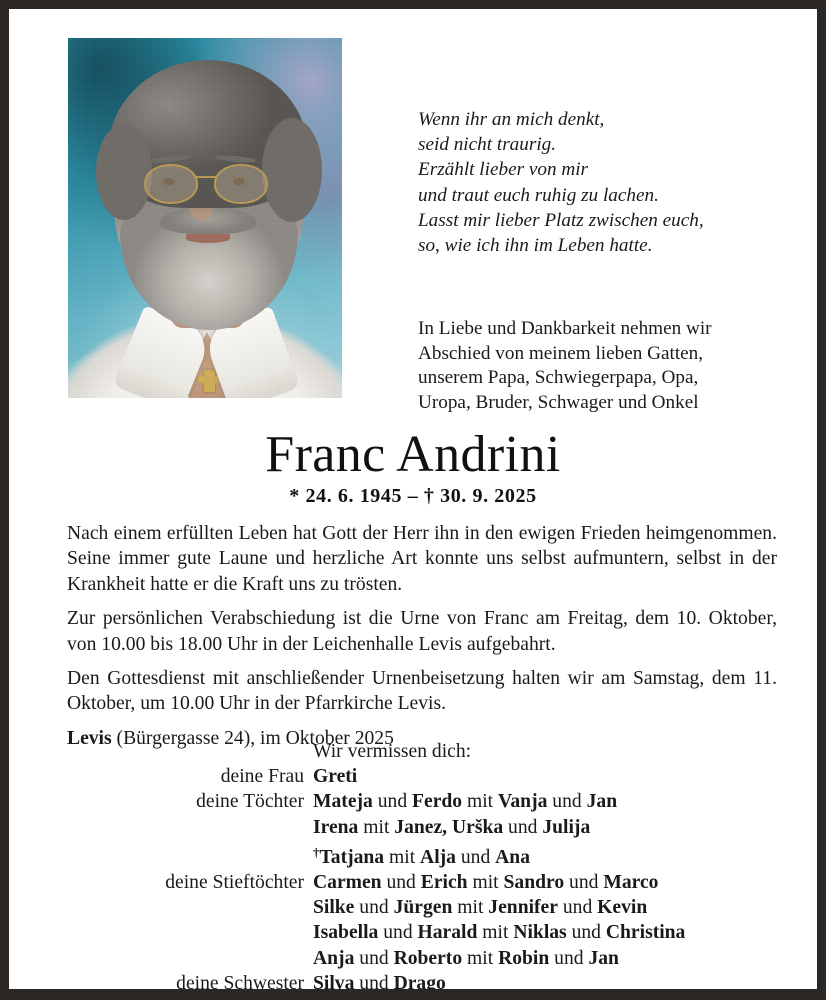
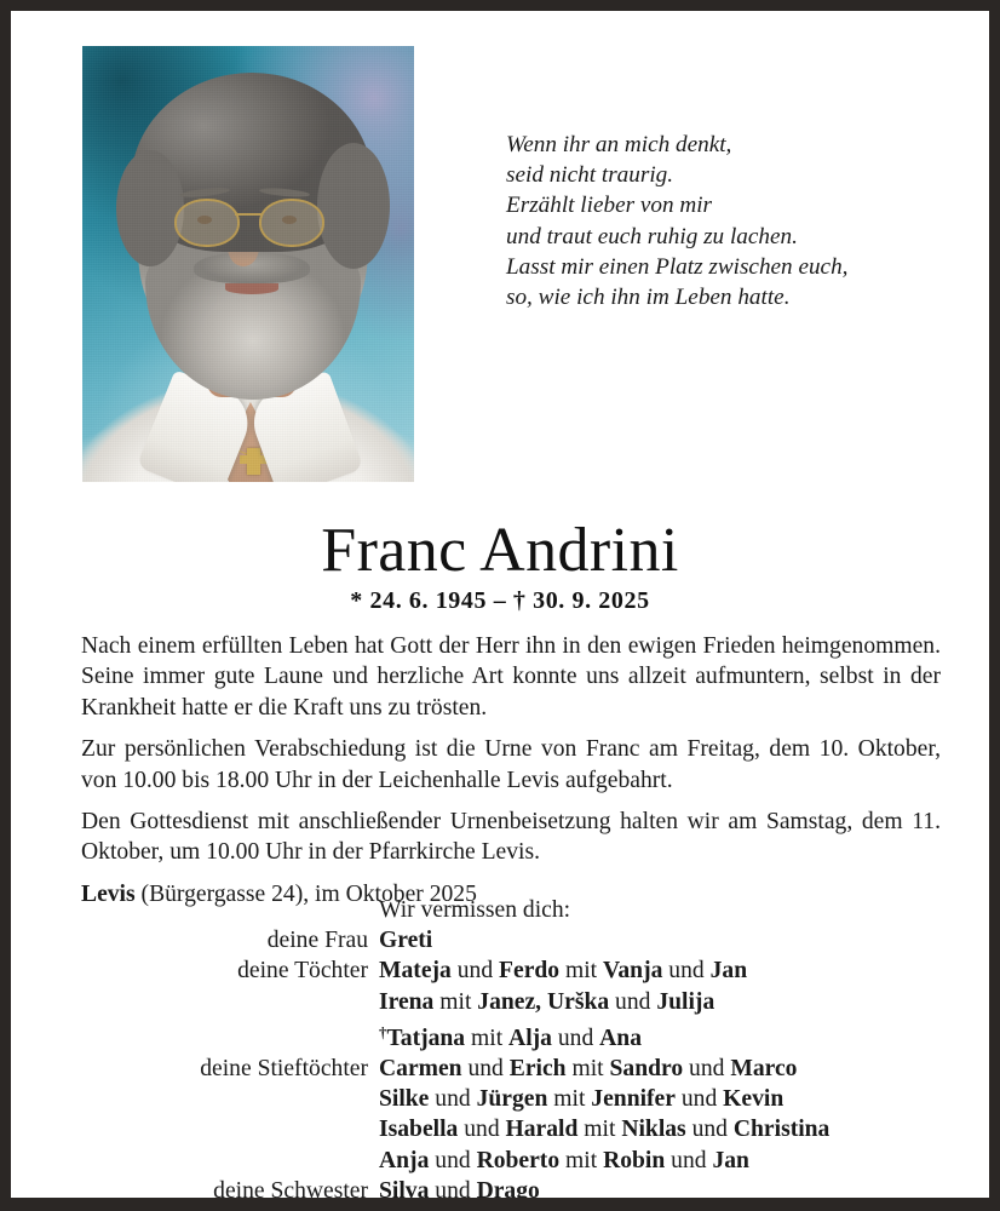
  Wenn ihr an mich denkt,
  seid nicht traurig.
  Erzählt lieber von mir
  und traut euch ruhig zu lachen.
- Lasst mir lieber Platz zwischen euch,
+ Lasst mir einen Platz zwischen euch,
  so, wie ich ihn im Leben hatte.
- In Liebe und Dankbarkeit nehmen wir
- Abschied von meinem lieben Gatten,
- unserem Papa, Schwiegerpapa, Opa,
- Uropa, Bruder, Schwager und Onkel
  Franc Andrini
  * 24. 6. 1945 – † 30. 9. 2025
- Nach einem erfüllten Leben hat Gott der Herr ihn in den ewigen Frieden heimgenommen. Seine immer gute Laune und herzliche Art konnte uns selbst aufmuntern, selbst in der Krankheit hatte er die Kraft uns zu trösten.
+ Nach einem erfüllten Leben hat Gott der Herr ihn in den ewigen Frieden heimgenommen. Seine immer gute Laune und herzliche Art konnte uns allzeit aufmuntern, selbst in der Krankheit hatte er die Kraft uns zu trösten.
  Zur persönlichen Verabschiedung ist die Urne von Franc am Freitag, dem 10. Oktober, von 10.00 bis 18.00 Uhr in der Leichenhalle Levis aufgebahrt.
  Den Gottesdienst mit anschließender Urnenbeisetzung halten wir am Samstag, dem 11. Oktober, um 10.00 Uhr in der Pfarrkirche Levis.
  Levis (Bürgergasse 24), im Oktober 2025
  Wir vermissen dich:
  deine Frau
  Greti
  deine Töchter
  Mateja und Ferdo mit Vanja und Jan
  Irena mit Janez, Urška und Julija
  †Tatjana mit Alja und Ana
  deine Stieftöchter
  Carmen und Erich mit Sandro und Marco
  Silke und Jürgen mit Jennifer und Kevin
  Isabella und Harald mit Niklas und Christina
  Anja und Roberto mit Robin und Jan
  deine Schwester
  Silva und Drago
